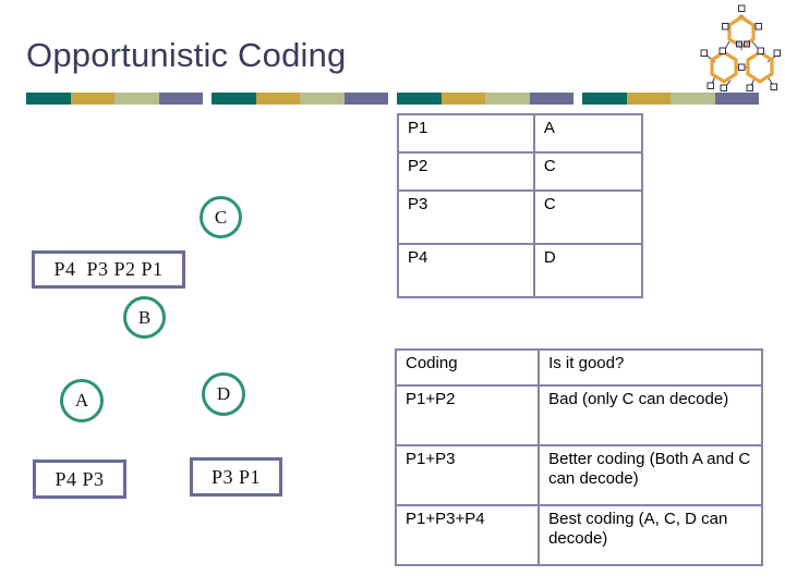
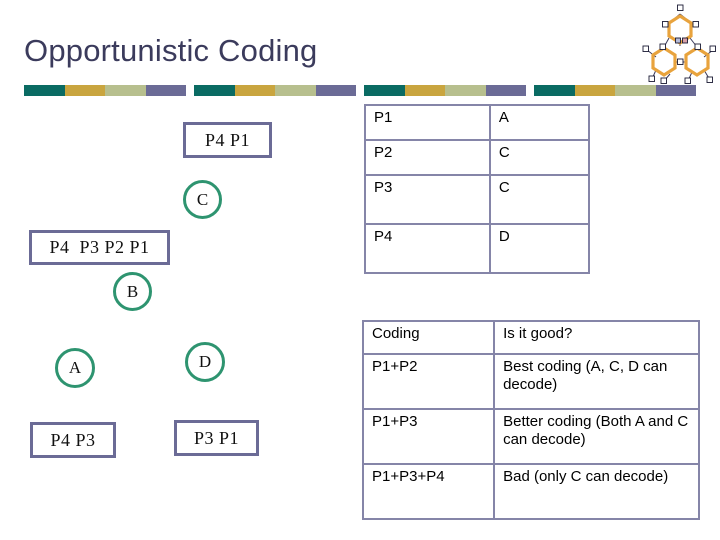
  Opportunistic Coding
+ P4 P1
  C
  P4 P3 P2 P1
  B
  A
  D
  P4 P3
  P3 P1
  P1	A
  P2	C
  P3	C
  P4	D
  Coding	Is it good?
- P1+P2	Bad (only C can decode)
+ P1+P2	Best coding (A, C, D can decode)
  P1+P3	Better coding (Both A and C can decode)
- P1+P3+P4	Best coding (A, C, D can decode)
+ P1+P3+P4	Bad (only C can decode)
